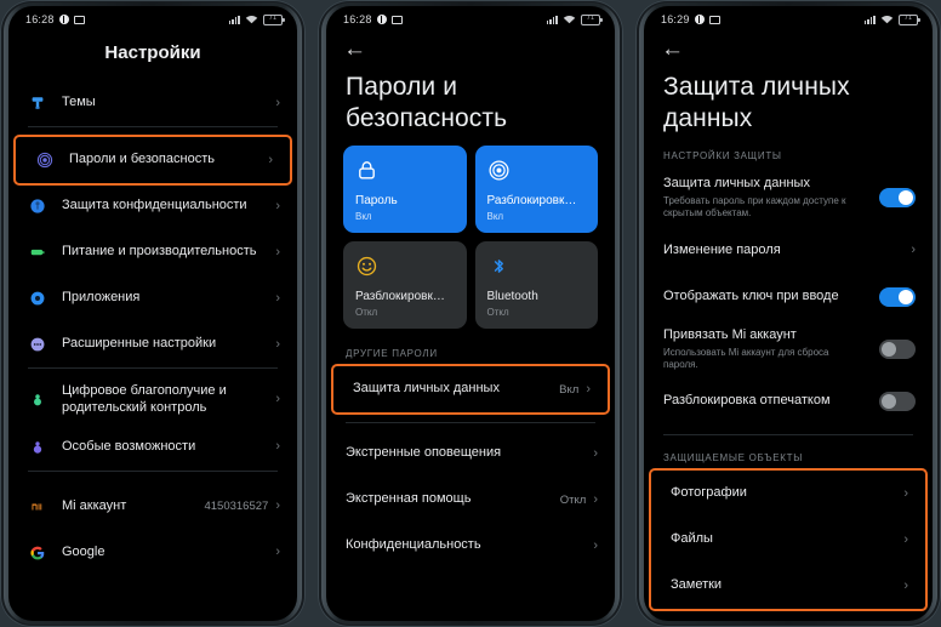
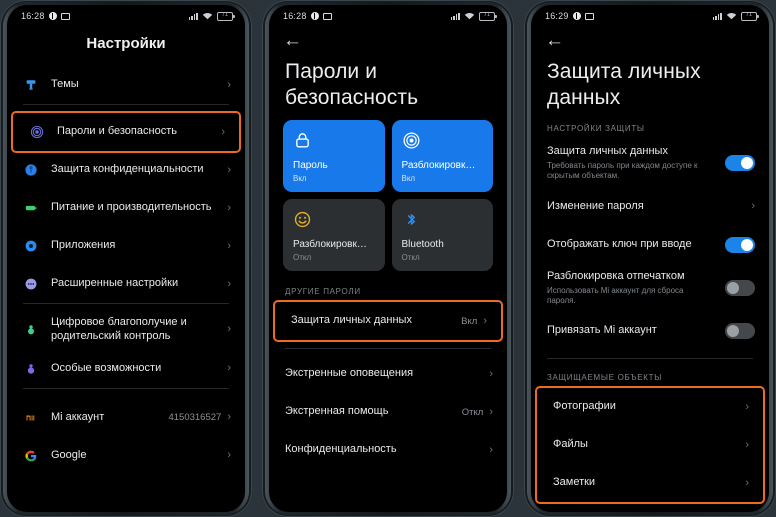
  16:28
  Настройки
  Темы
  ›
  Пароли и безопасность
  ›
  Защита конфиденциальности
  ›
  Питание и производительность
  ›
  Приложения
  ›
  Расширенные настройки
  ›
  Цифровое благополучие и родительский контроль
  ›
  Особые возможности
  ›
  Mi аккаунт
  4150316527
  ›
  Google
  ›
  16:28
  ←
  Пароли и безопасность
  Пароль
  Вкл
  Разблокировк…
  Вкл
  Разблокировк…
  Откл
  Bluetooth
  Откл
  ДРУГИЕ ПАРОЛИ
  Защита личных данных
  Вкл
  ›
  Экстренные оповещения
  ›
  Экстренная помощь
  Откл
  ›
  Конфиденциальность
  ›
  16:29
  ←
  Защита личных данных
  НАСТРОЙКИ ЗАЩИТЫ
  Защита личных данных
  Требовать пароль при каждом доступе к скрытым объектам.
  Изменение пароля
  ›
  Отображать ключ при вводе
- Привязать Mi аккаунт
+ Разблокировка отпечатком
  Использовать Mi аккаунт для сброса пароля.
- Разблокировка отпечатком
+ Привязать Mi аккаунт
  ЗАЩИЩАЕМЫЕ ОБЪЕКТЫ
  Фотографии
  ›
  Файлы
  ›
  Заметки
  ›
